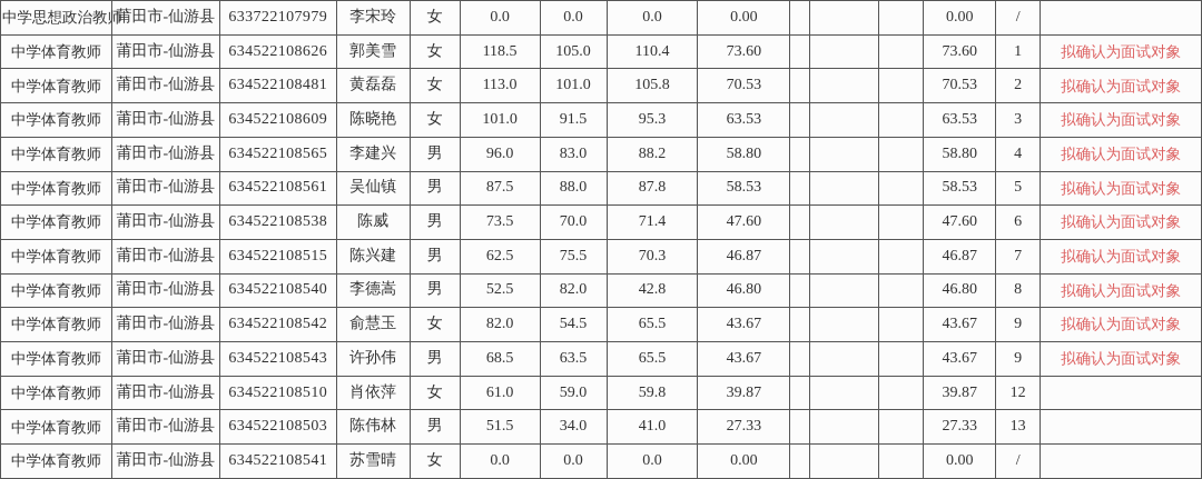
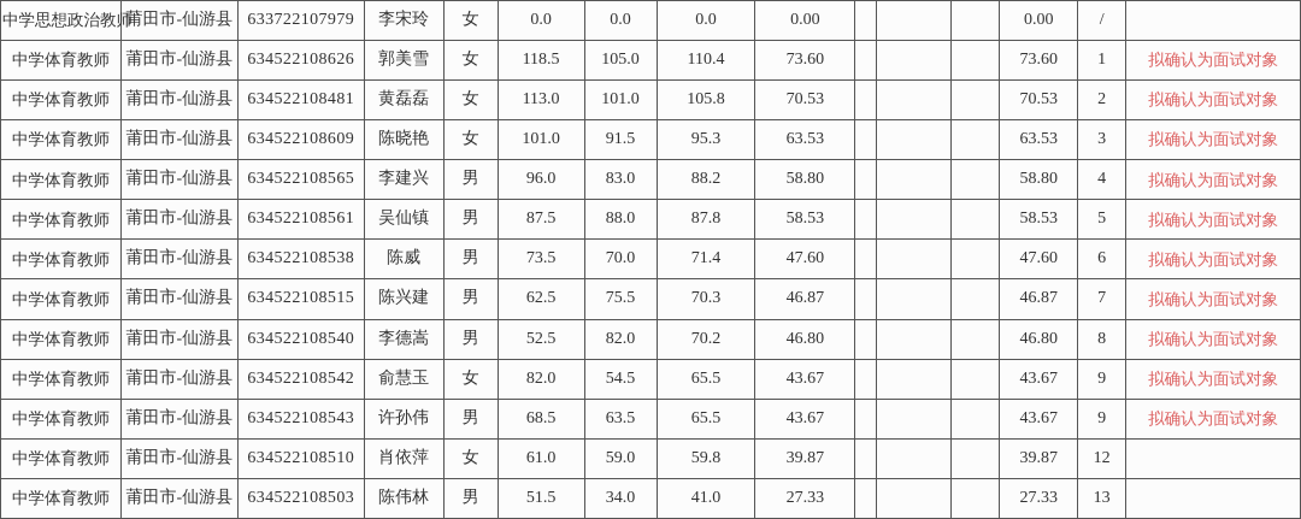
  中学思想政治教师	莆田市-仙游县	633722107979	李宋玲	女	0.0	0.0	0.0	0.00				0.00	/
  中学体育教师	莆田市-仙游县	634522108626	郭美雪	女	118.5	105.0	110.4	73.60				73.60	1	拟确认为面试对象
  中学体育教师	莆田市-仙游县	634522108481	黄磊磊	女	113.0	101.0	105.8	70.53				70.53	2	拟确认为面试对象
  中学体育教师	莆田市-仙游县	634522108609	陈晓艳	女	101.0	91.5	95.3	63.53				63.53	3	拟确认为面试对象
  中学体育教师	莆田市-仙游县	634522108565	李建兴	男	96.0	83.0	88.2	58.80				58.80	4	拟确认为面试对象
  中学体育教师	莆田市-仙游县	634522108561	吴仙镇	男	87.5	88.0	87.8	58.53				58.53	5	拟确认为面试对象
  中学体育教师	莆田市-仙游县	634522108538	陈威	男	73.5	70.0	71.4	47.60				47.60	6	拟确认为面试对象
  中学体育教师	莆田市-仙游县	634522108515	陈兴建	男	62.5	75.5	70.3	46.87				46.87	7	拟确认为面试对象
- 中学体育教师	莆田市-仙游县	634522108540	李德嵩	男	52.5	82.0	42.8	46.80				46.80	8	拟确认为面试对象
+ 中学体育教师	莆田市-仙游县	634522108540	李德嵩	男	52.5	82.0	70.2	46.80				46.80	8	拟确认为面试对象
  中学体育教师	莆田市-仙游县	634522108542	俞慧玉	女	82.0	54.5	65.5	43.67				43.67	9	拟确认为面试对象
  中学体育教师	莆田市-仙游县	634522108543	许孙伟	男	68.5	63.5	65.5	43.67				43.67	9	拟确认为面试对象
  中学体育教师	莆田市-仙游县	634522108510	肖依萍	女	61.0	59.0	59.8	39.87				39.87	12
  中学体育教师	莆田市-仙游县	634522108503	陈伟林	男	51.5	34.0	41.0	27.33				27.33	13
- 中学体育教师	莆田市-仙游县	634522108541	苏雪晴	女	0.0	0.0	0.0	0.00				0.00	/
